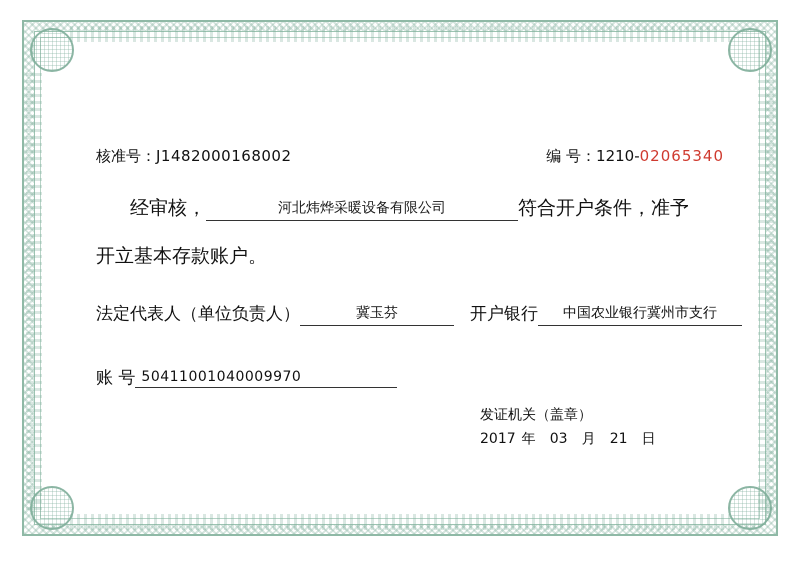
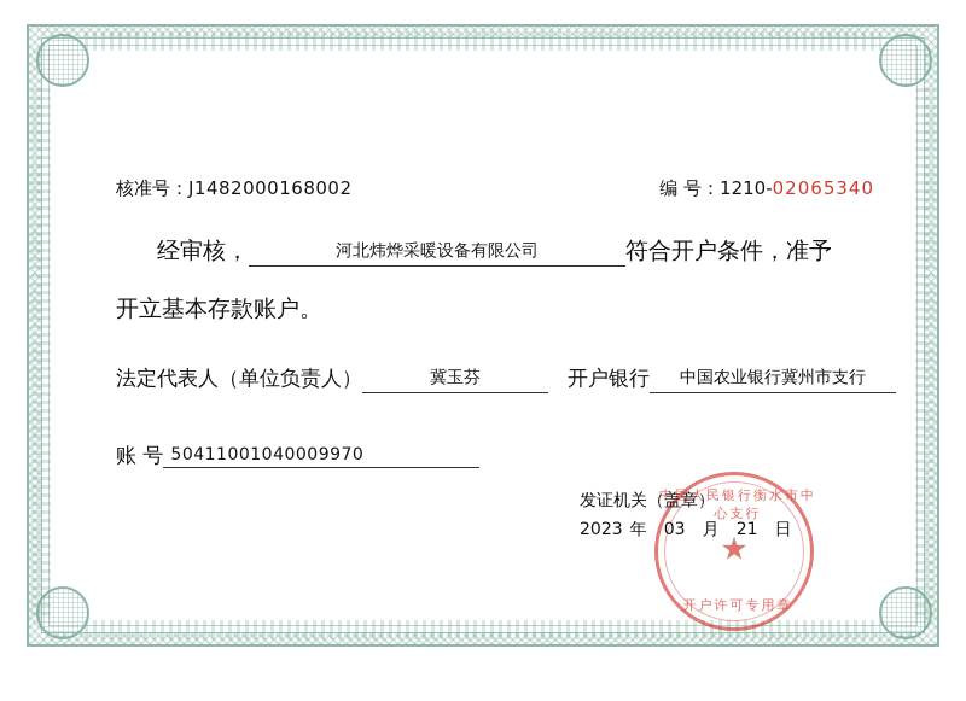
  核准号：J1482000168002
  编 号：1210-02065340
  经审核， 河北炜烨采暖设备有限公司 符合开户条件，准予
  开立基本存款账户。
  法定代表人（单位负责人） 冀玉芬 开户银行 中国农业银行冀州市支行
  账 号 50411001040009970
  发证机关（盖章）
- 2017 年 03 月 21 日
+ 2023 年 03 月 21 日
+ 中国人民银行衡水市中心支行
+ ★
+ 开户许可专用章
